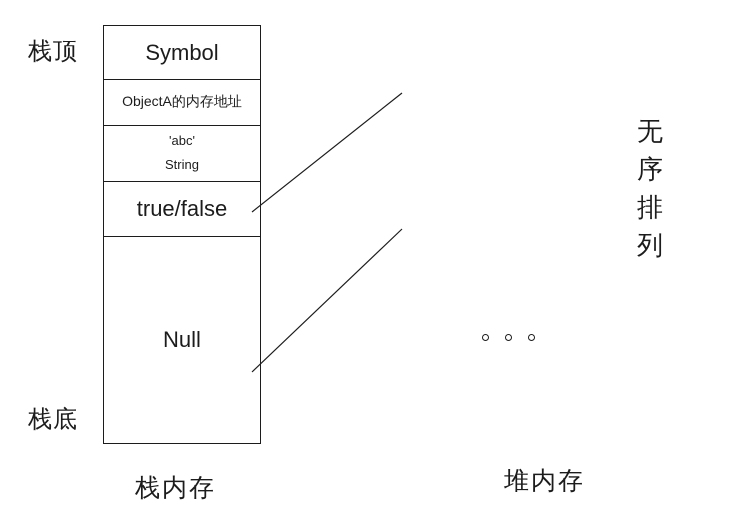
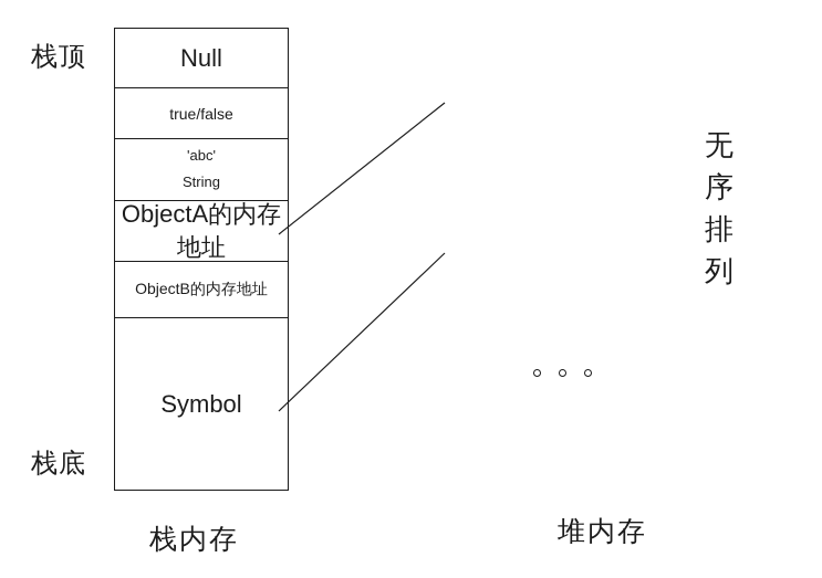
  栈顶
  栈底
- Symbol
+ Null
- ObjectA的内存地址
+ true/false
  'abc'
  String
- true/false
+ ObjectA的内存地址
+ ObjectB的内存地址
- Null
+ Symbol
  无序排列
  栈内存
  堆内存
